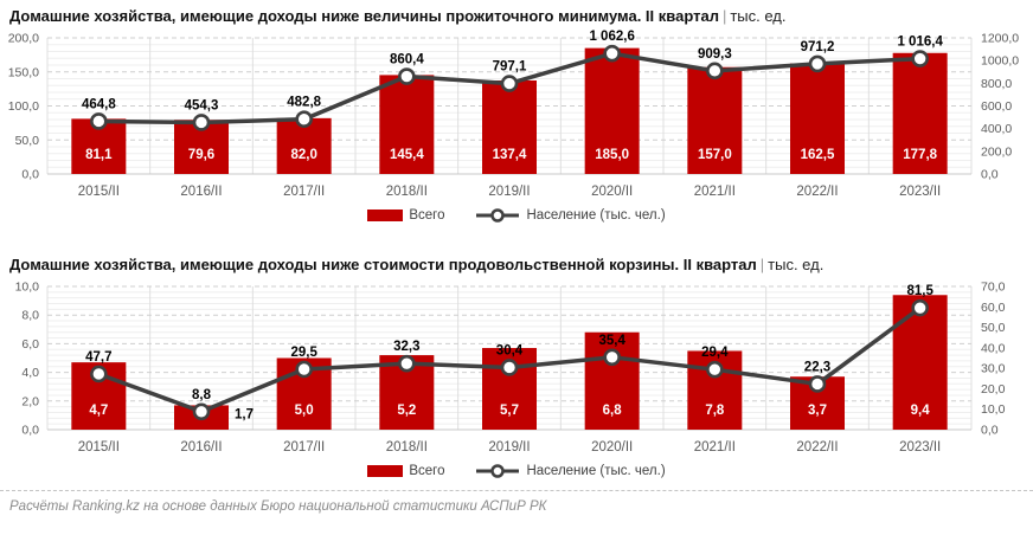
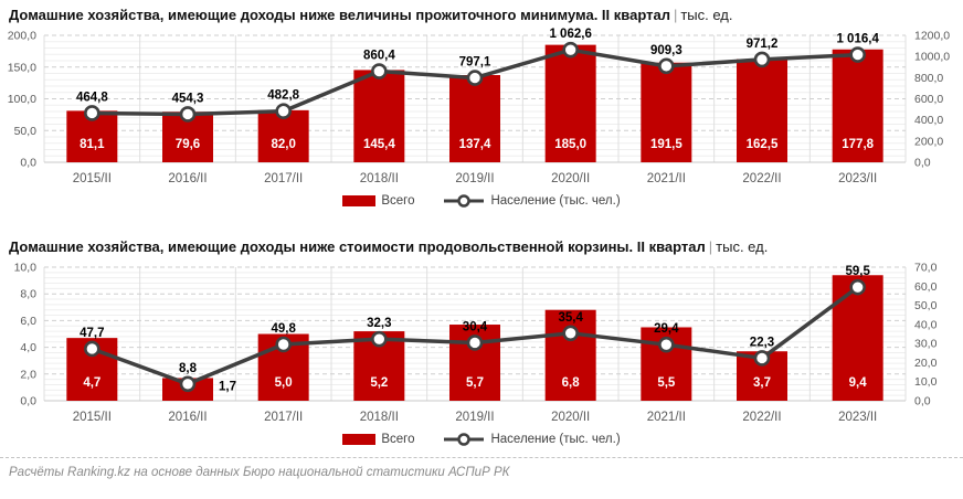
  Домашние хозяйства, имеющие доходы ниже величины прожиточного минимума. II квартал | тыс. ед.
  0,0
  50,0
  100,0
  150,0
  200,0
  0,0
  200,0
  400,0
  600,0
  800,0
  1000,0
  1200,0
  81,1
  79,6
  82,0
  145,4
  137,4
  185,0
- 157,0
+ 191,5
  162,5
  177,8
  464,8
  454,3
  482,8
  860,4
  797,1
  1 062,6
  909,3
  971,2
  1 016,4
  2015/II
  2016/II
  2017/II
  2018/II
  2019/II
  2020/II
  2021/II
  2022/II
  2023/II
  Всего
  Население (тыс. чел.)
  Домашние хозяйства, имеющие доходы ниже стоимости продовольственной корзины. II квартал | тыс. ед.
  0,0
  2,0
  4,0
  6,0
  8,0
  10,0
  0,0
  10,0
  20,0
  30,0
  40,0
  50,0
  60,0
  70,0
  4,7
  1,7
  5,0
  5,2
  5,7
  6,8
- 7,8
+ 5,5
  3,7
  9,4
  47,7
  8,8
- 29,5
+ 49,8
  32,3
  30,4
  35,4
  29,4
  22,3
- 81,5
+ 59,5
  2015/II
  2016/II
  2017/II
  2018/II
  2019/II
  2020/II
  2021/II
  2022/II
  2023/II
  Всего
  Население (тыс. чел.)
  Расчёты Ranking.kz на основе данных Бюро национальной статистики АСПиР РК
